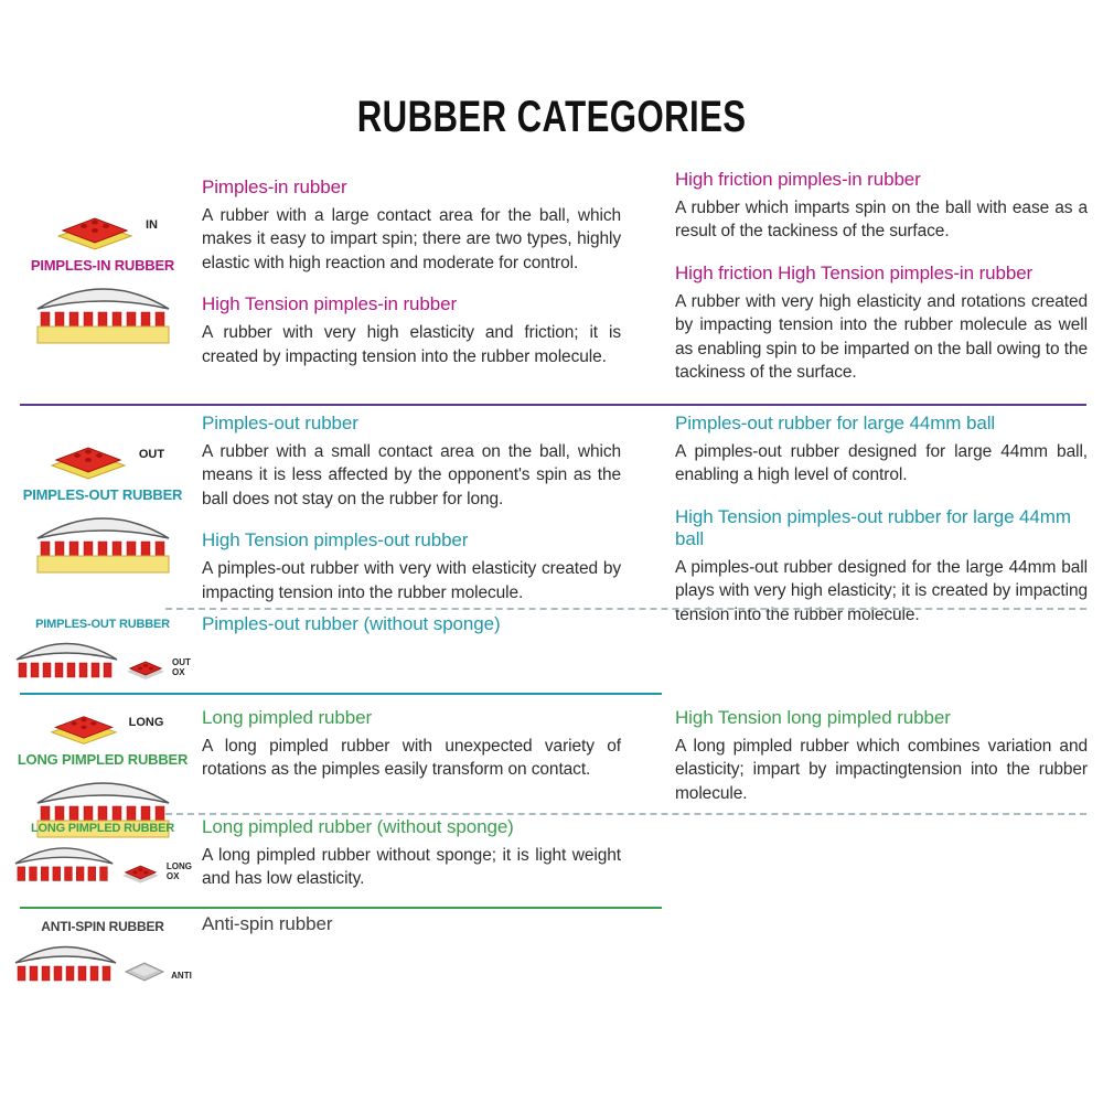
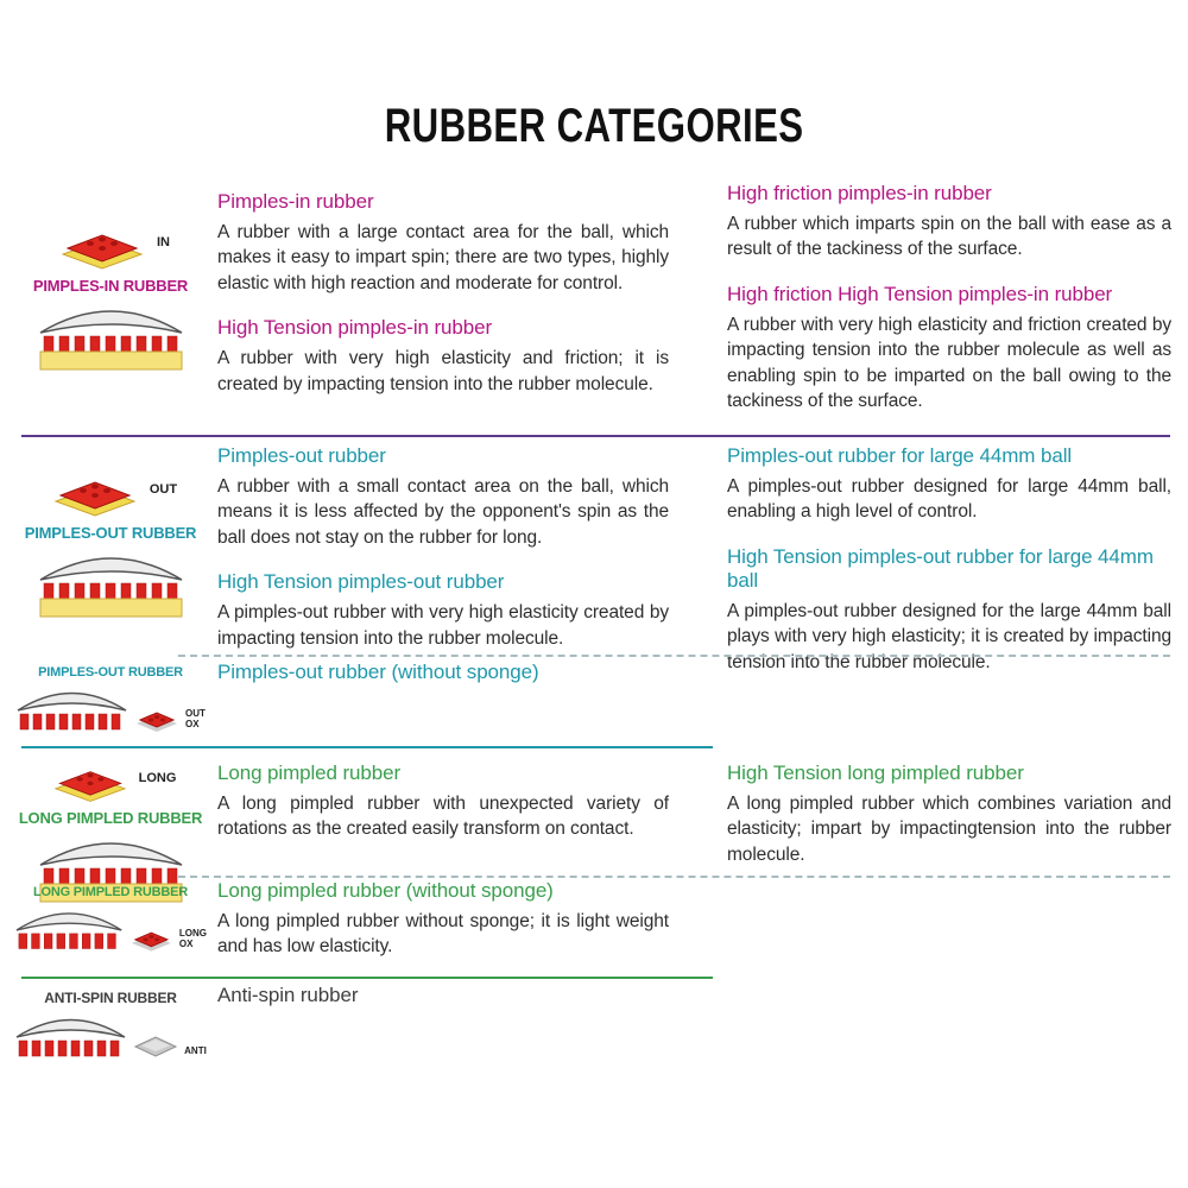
  RUBBER CATEGORIES
  IN
  PIMPLES-IN RUBBER
  Pimples-in rubber
  A rubber with a large contact area for the ball, which makes it easy to impart spin; there are two types, highly elastic with high reaction and moderate for control.
  High Tension pimples-in rubber
  A rubber with very high elasticity and friction; it is created by impacting tension into the rubber molecule.
  High friction pimples-in rubber
  A rubber which imparts spin on the ball with ease as a result of the tackiness of the surface.
  High friction High Tension pimples-in rubber
- A rubber with very high elasticity and rotations created by impacting tension into the rubber molecule as well as enabling spin to be imparted on the ball owing to the tackiness of the surface.
+ A rubber with very high elasticity and friction created by impacting tension into the rubber molecule as well as enabling spin to be imparted on the ball owing to the tackiness of the surface.
  OUT
  PIMPLES-OUT RUBBER
  Pimples-out rubber
  A rubber with a small contact area on the ball, which means it is less affected by the opponent's spin as the ball does not stay on the rubber for long.
  High Tension pimples-out rubber
- A pimples-out rubber with very with elasticity created by impacting tension into the rubber molecule.
+ A pimples-out rubber with very high elasticity created by impacting tension into the rubber molecule.
  Pimples-out rubber for large 44mm ball
  A pimples-out rubber designed for large 44mm ball, enabling a high level of control.
  High Tension pimples-out rubber for large 44mm ball
  A pimples-out rubber designed for the large 44mm ball plays with very high elasticity; it is created by impacting tension into the rubber molecule.
  PIMPLES-OUT RUBBER
  OUT
  OX
  Pimples-out rubber (without sponge)
  LONG
  LONG PIMPLED RUBBER
  Long pimpled rubber
- A long pimpled rubber with unexpected variety of rotations as the pimples easily transform on contact.
+ A long pimpled rubber with unexpected variety of rotations as the created easily transform on contact.
  High Tension long pimpled rubber
  A long pimpled rubber which combines variation and elasticity; impart by impactingtension into the rubber molecule.
  LONG PIMPLED RUBBER
  LONG
  OX
  Long pimpled rubber (without sponge)
  A long pimpled rubber without sponge; it is light weight and has low elasticity.
  ANTI-SPIN RUBBER
  ANTI
  Anti-spin rubber
